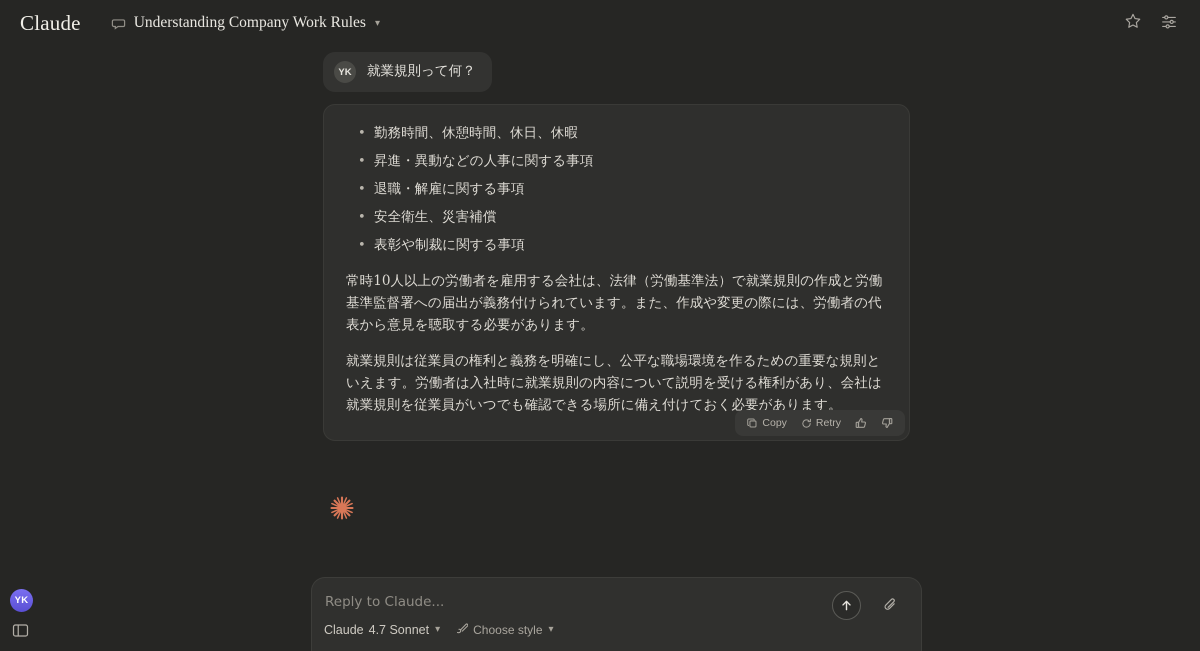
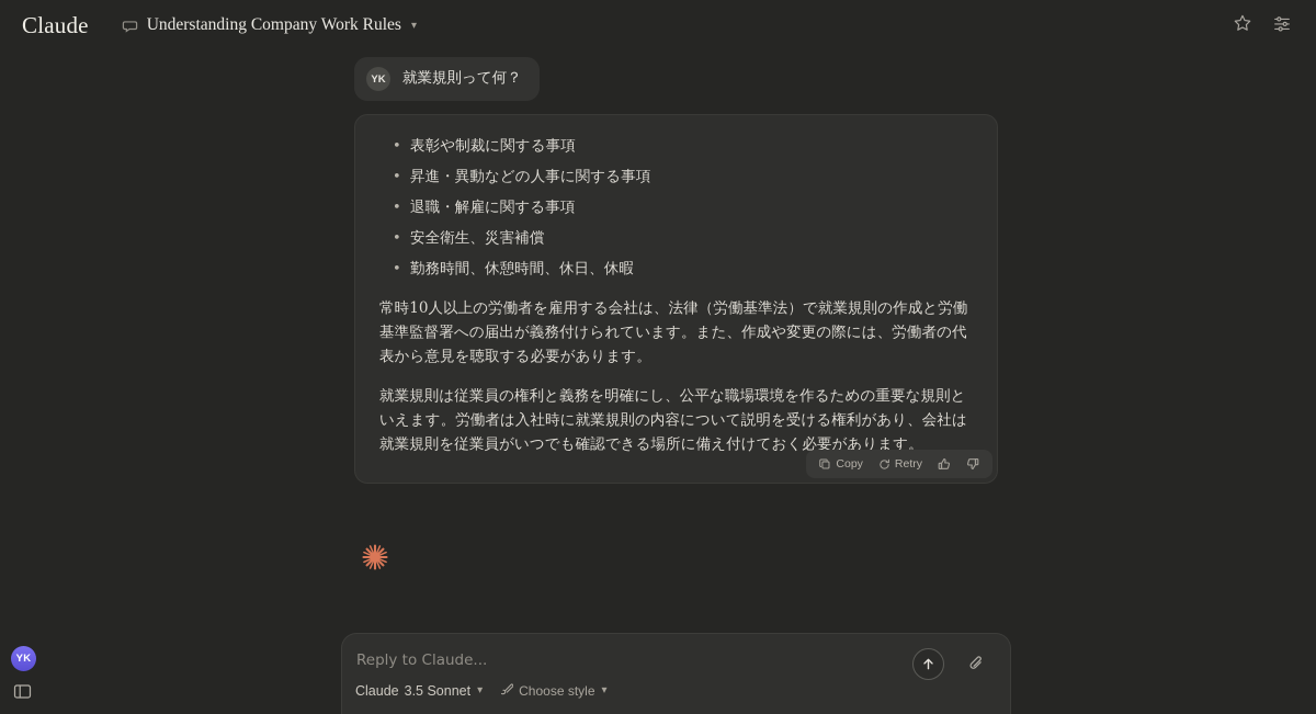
  Claude
  Understanding Company Work Rules
  ▾
  YK
  YK
  就業規則って何？
- 勤務時間、休憩時間、休日、休暇
+ 表彰や制裁に関する事項
  昇進・異動などの人事に関する事項
  退職・解雇に関する事項
  安全衛生、災害補償
- 表彰や制裁に関する事項
+ 勤務時間、休憩時間、休日、休暇
  常時10人以上の労働者を雇用する会社は、法律（労働基準法）で就業規則の作成と労働基準監督署への届出が義務付けられています。また、作成や変更の際には、労働者の代表から意見を聴取する必要があります。
  就業規則は従業員の権利と義務を明確にし、公平な職場環境を作るための重要な規則といえます。労働者は入社時に就業規則の内容について説明を受ける権利があり、会社は就業規則を従業員がいつでも確認できる場所に備え付けておく必要があります。
  Copy
  Retry
  Reply to Claude...
  Claude
- 4.7 Sonnet
+ 3.5 Sonnet
  ▾
  Choose style
  ▾
